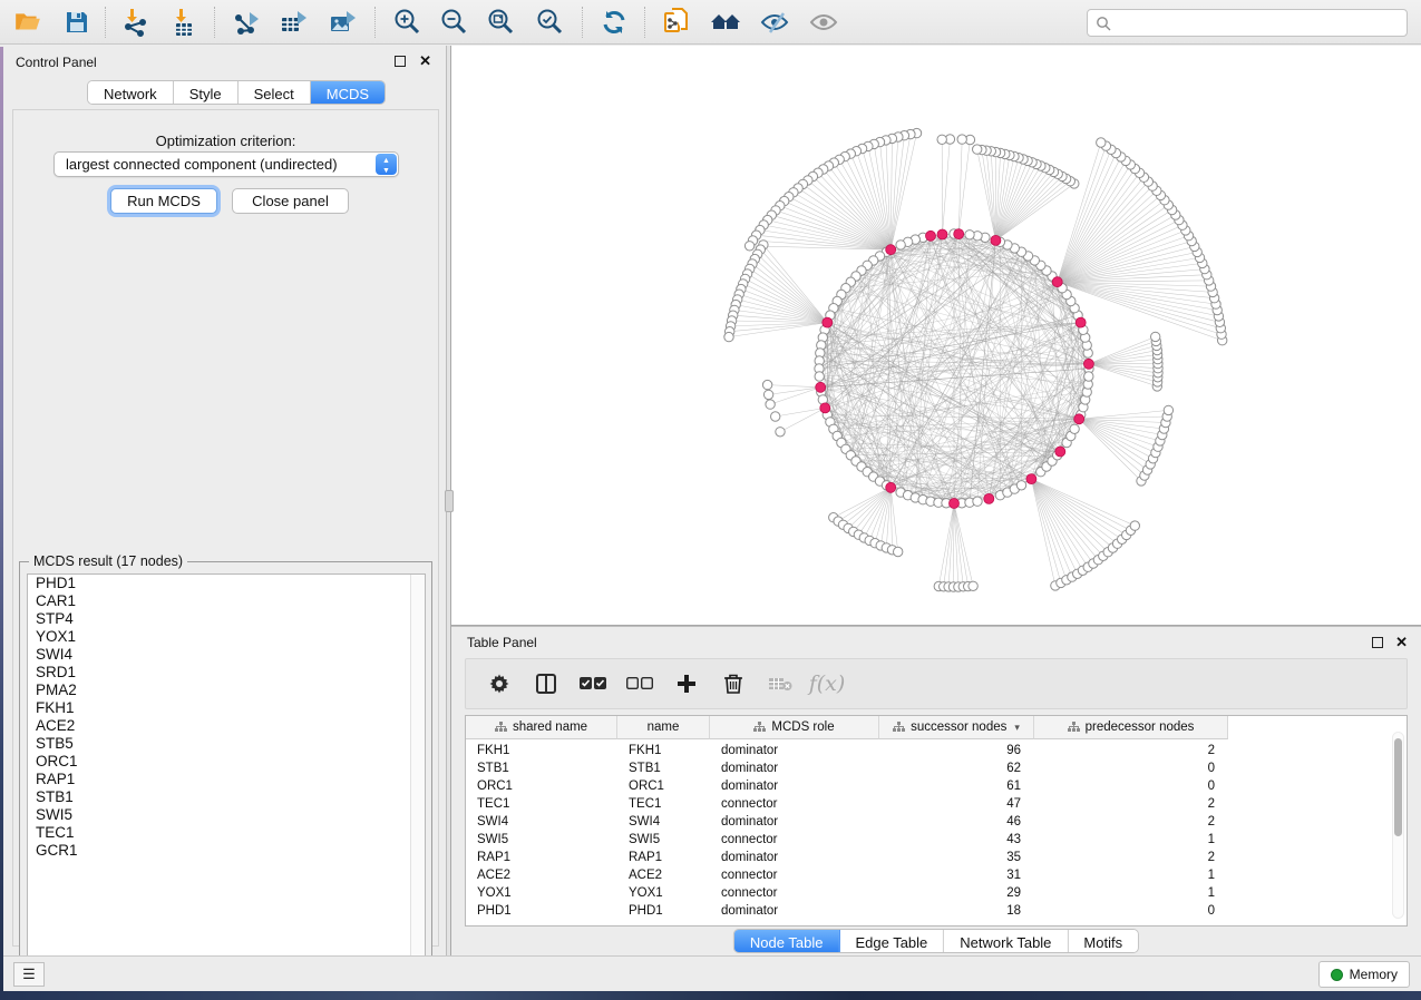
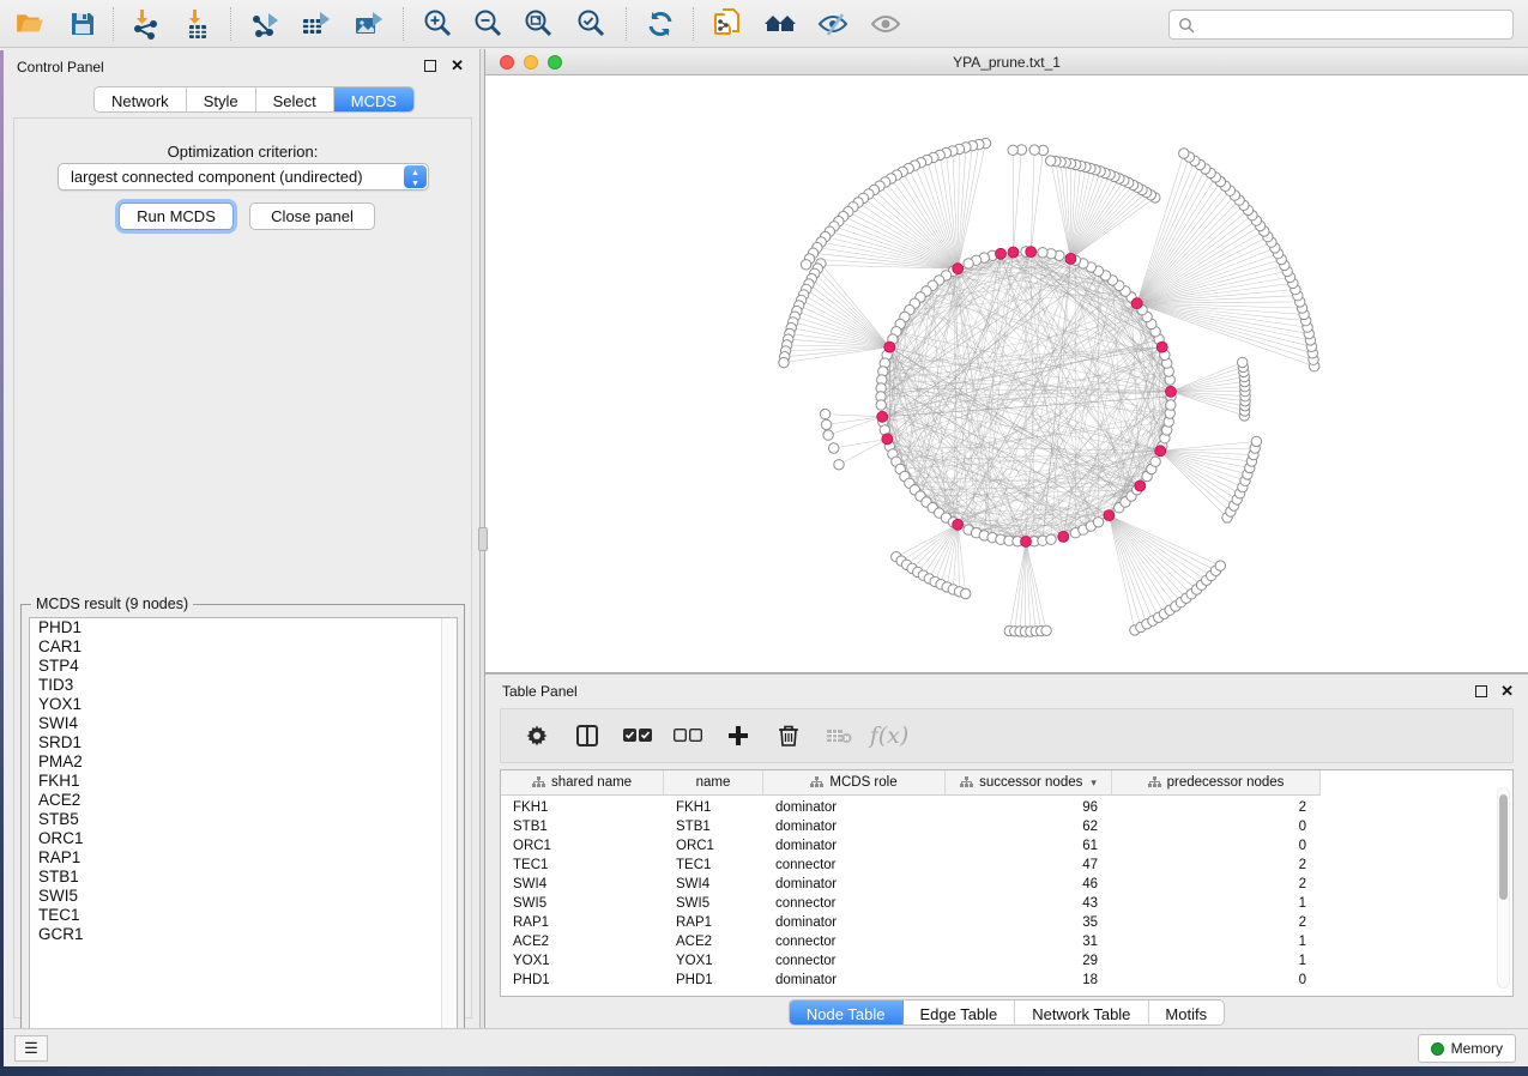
  Control Panel
  ✕
  Network
  Style
  Select
  MCDS
  Optimization criterion:
  largest connected component (undirected)
  Run MCDS
  Close panel
- MCDS result (17 nodes)
+ MCDS result (9 nodes)
  PHD1
  CAR1
  STP4
+ TID3
  YOX1
  SWI4
  SRD1
  PMA2
  FKH1
  ACE2
  STB5
  ORC1
  RAP1
  STB1
  SWI5
  TEC1
  GCR1
+ YPA_prune.txt_1
  Table Panel
  ✕
  f(x)
  shared name
  name
  MCDS role
  successor nodes
  ▾
  predecessor nodes
  FKH1
  FKH1
  dominator
  96
  2
  STB1
  STB1
  dominator
  62
  0
  ORC1
  ORC1
  dominator
  61
  0
  TEC1
  TEC1
  connector
  47
  2
  SWI4
  SWI4
  dominator
  46
  2
  SWI5
  SWI5
  connector
  43
  1
  RAP1
  RAP1
  dominator
  35
  2
  ACE2
  ACE2
  connector
  31
  1
  YOX1
  YOX1
  connector
  29
  1
  PHD1
  PHD1
  dominator
  18
  0
  Node Table
  Edge Table
  Network Table
  Motifs
  ☰
  Memory
